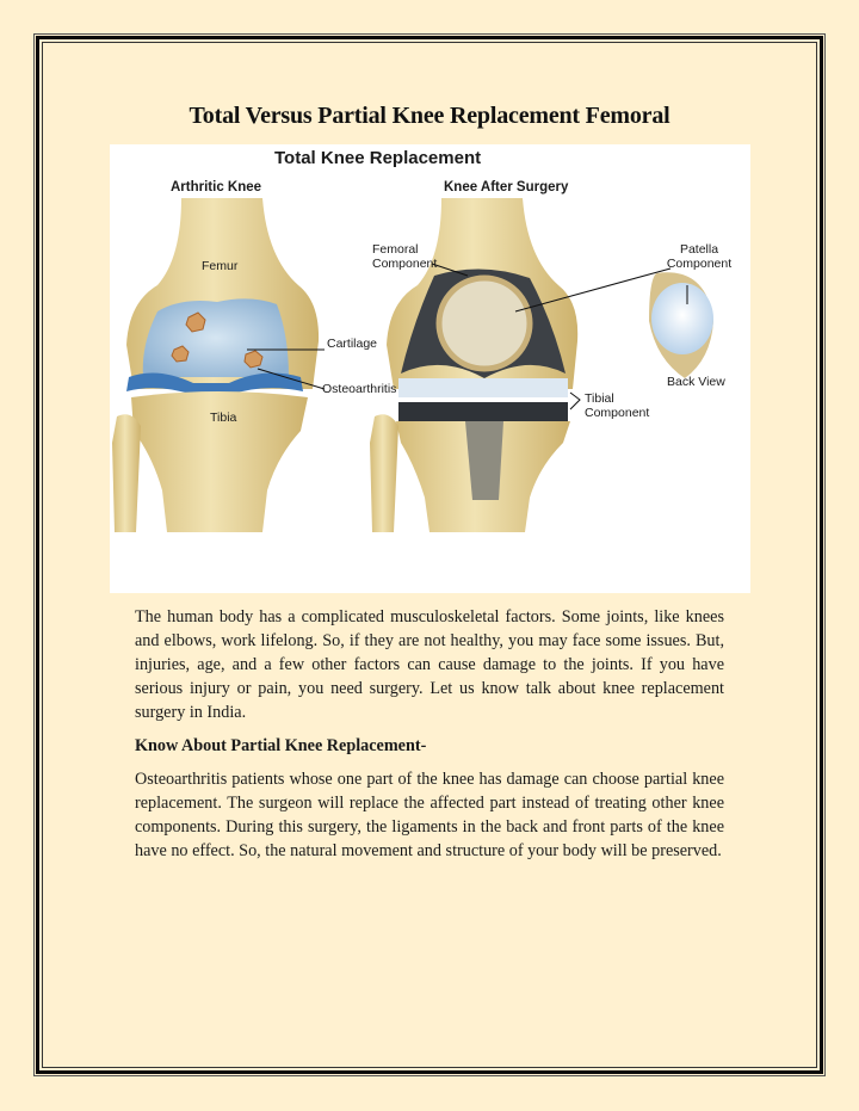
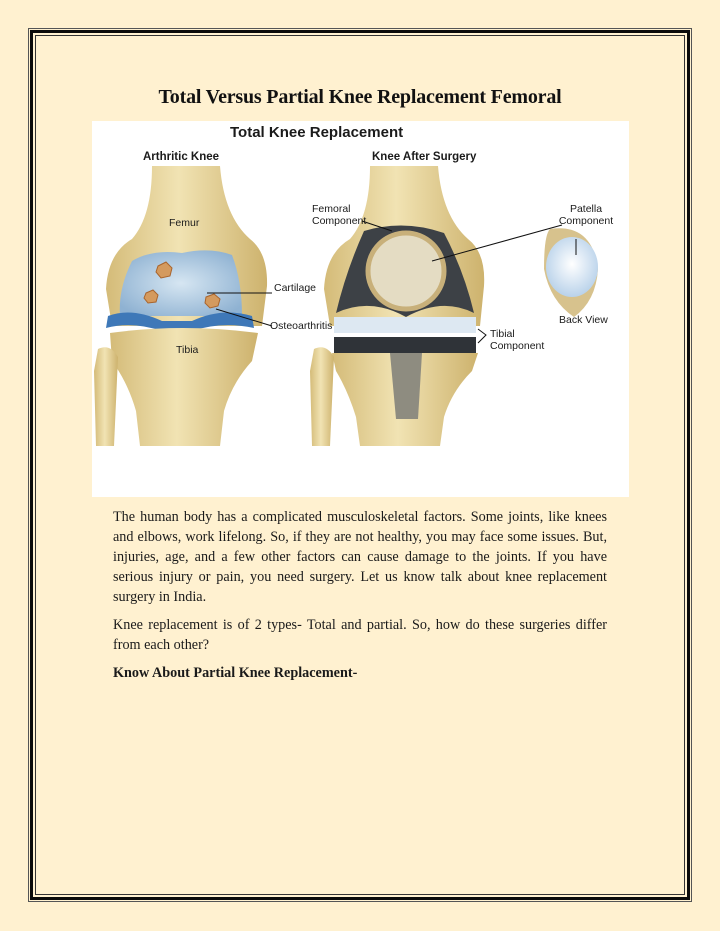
  Total Versus Partial Knee Replacement Femoral
  Total Knee Replacement
  Arthritic Knee
  Knee After Surgery
  Femur
  Cartilage
  Osteoarthritis
  Tibia
  Femoral Component
  Patella Component
  Back View
  Tibial Component
  The human body has a complicated musculoskeletal factors. Some joints, like knees and elbows, work lifelong. So, if they are not healthy, you may face some issues. But, injuries, age, and a few other factors can cause damage to the joints. If you have serious injury or pain, you need surgery. Let us know talk about knee replacement surgery in India.
+ Knee replacement is of 2 types- Total and partial. So, how do these surgeries differ from each other?
  Know About Partial Knee Replacement-
- Osteoarthritis patients whose one part of the knee has damage can choose partial knee replacement. The surgeon will replace the affected part instead of treating other knee components. During this surgery, the ligaments in the back and front parts of the knee have no effect. So, the natural movement and structure of your body will be preserved.
